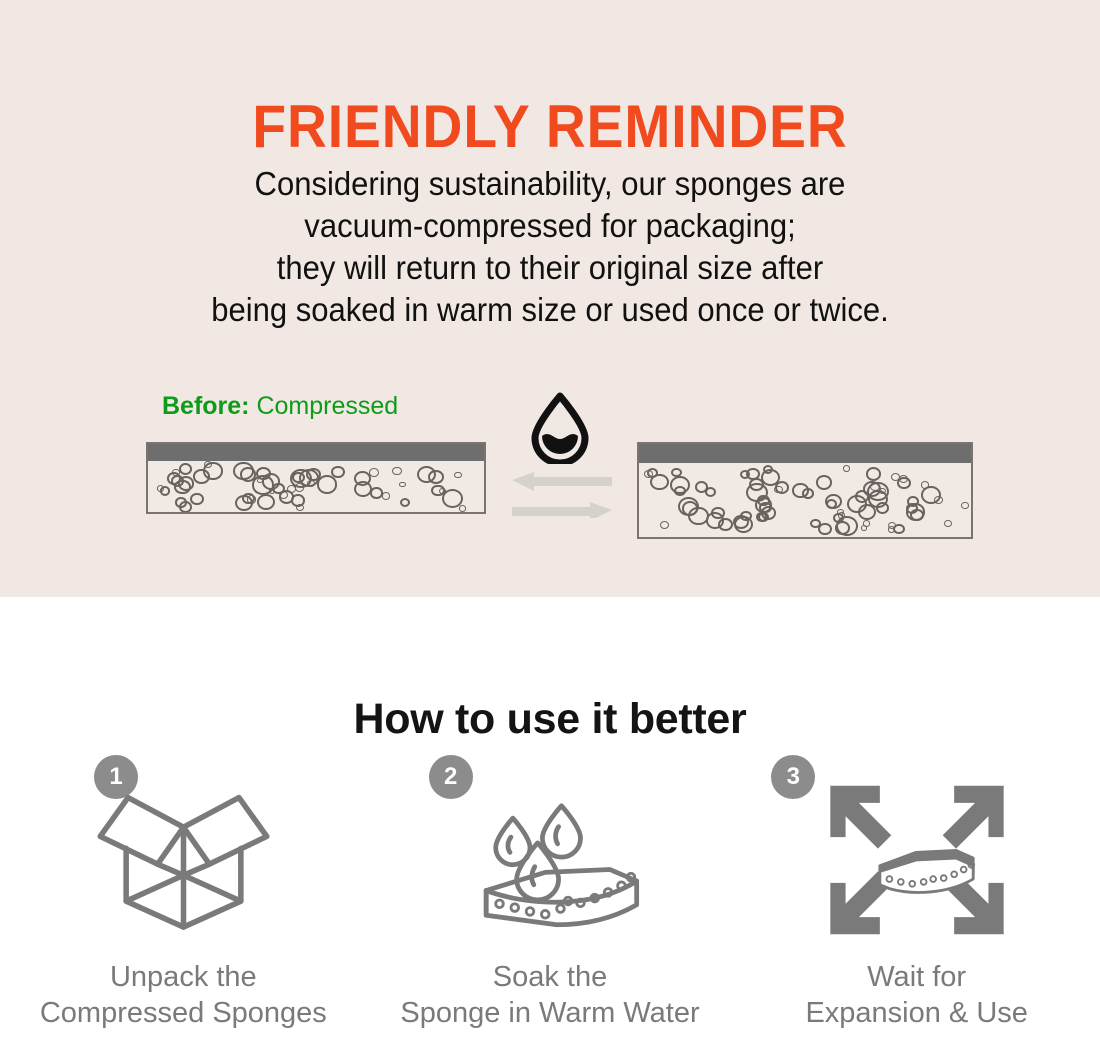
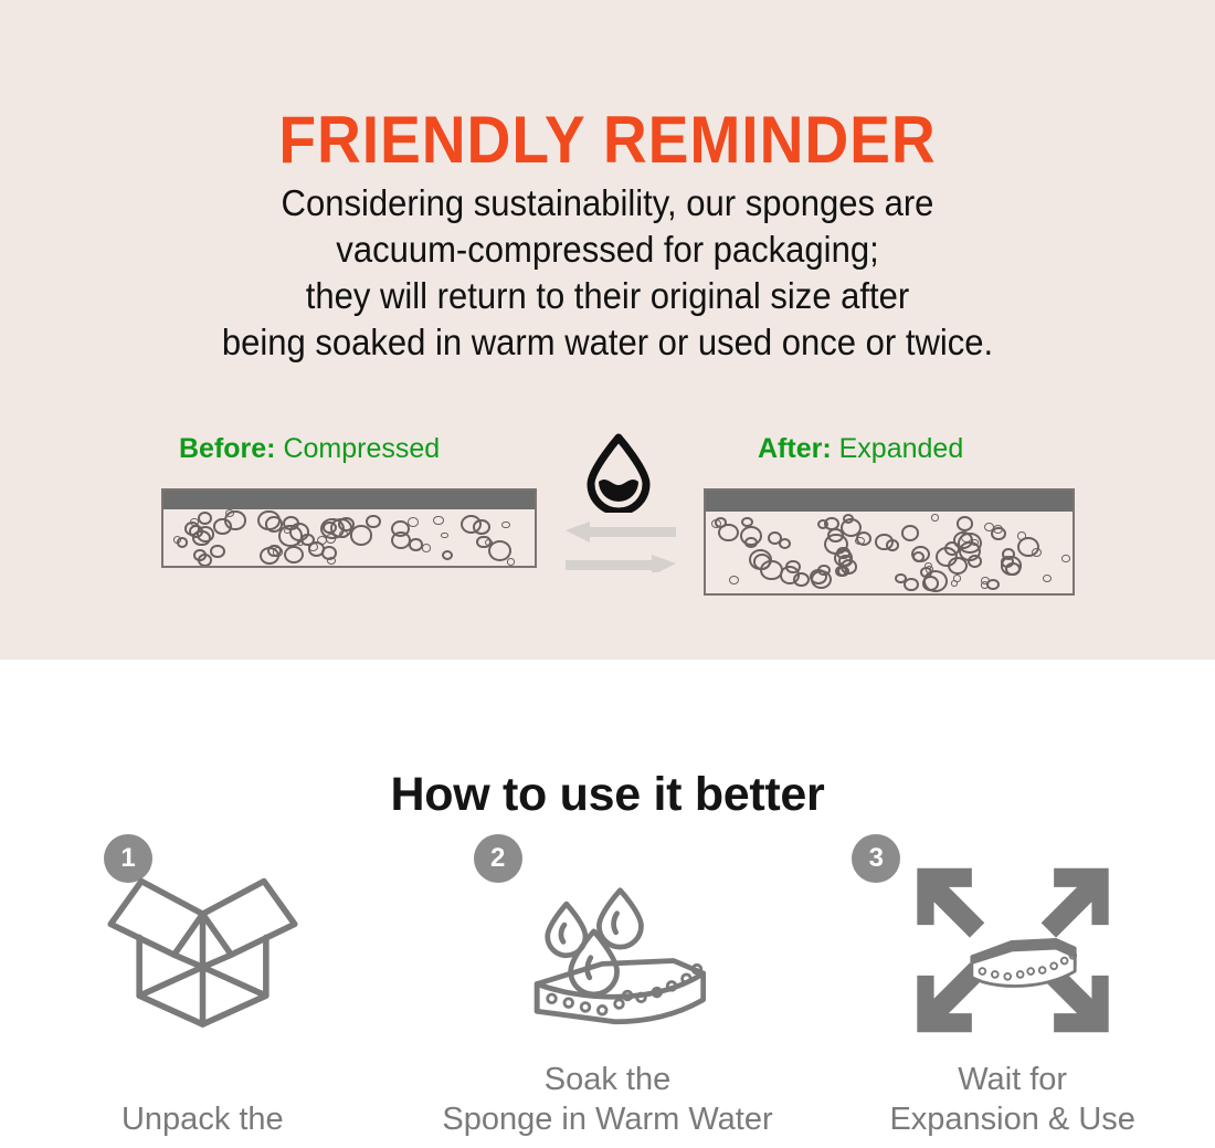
  FRIENDLY REMINDER
  Considering sustainability, our sponges are
  vacuum-compressed for packaging;
  they will return to their original size after
- being soaked in warm size or used once or twice.
+ being soaked in warm water or used once or twice.
  Before: Compressed
+ After: Expanded
  How to use it better
  1
  Unpack the
- Compressed Sponges
  2
  Soak the
  Sponge in Warm Water
  3
  Wait for
  Expansion & Use
